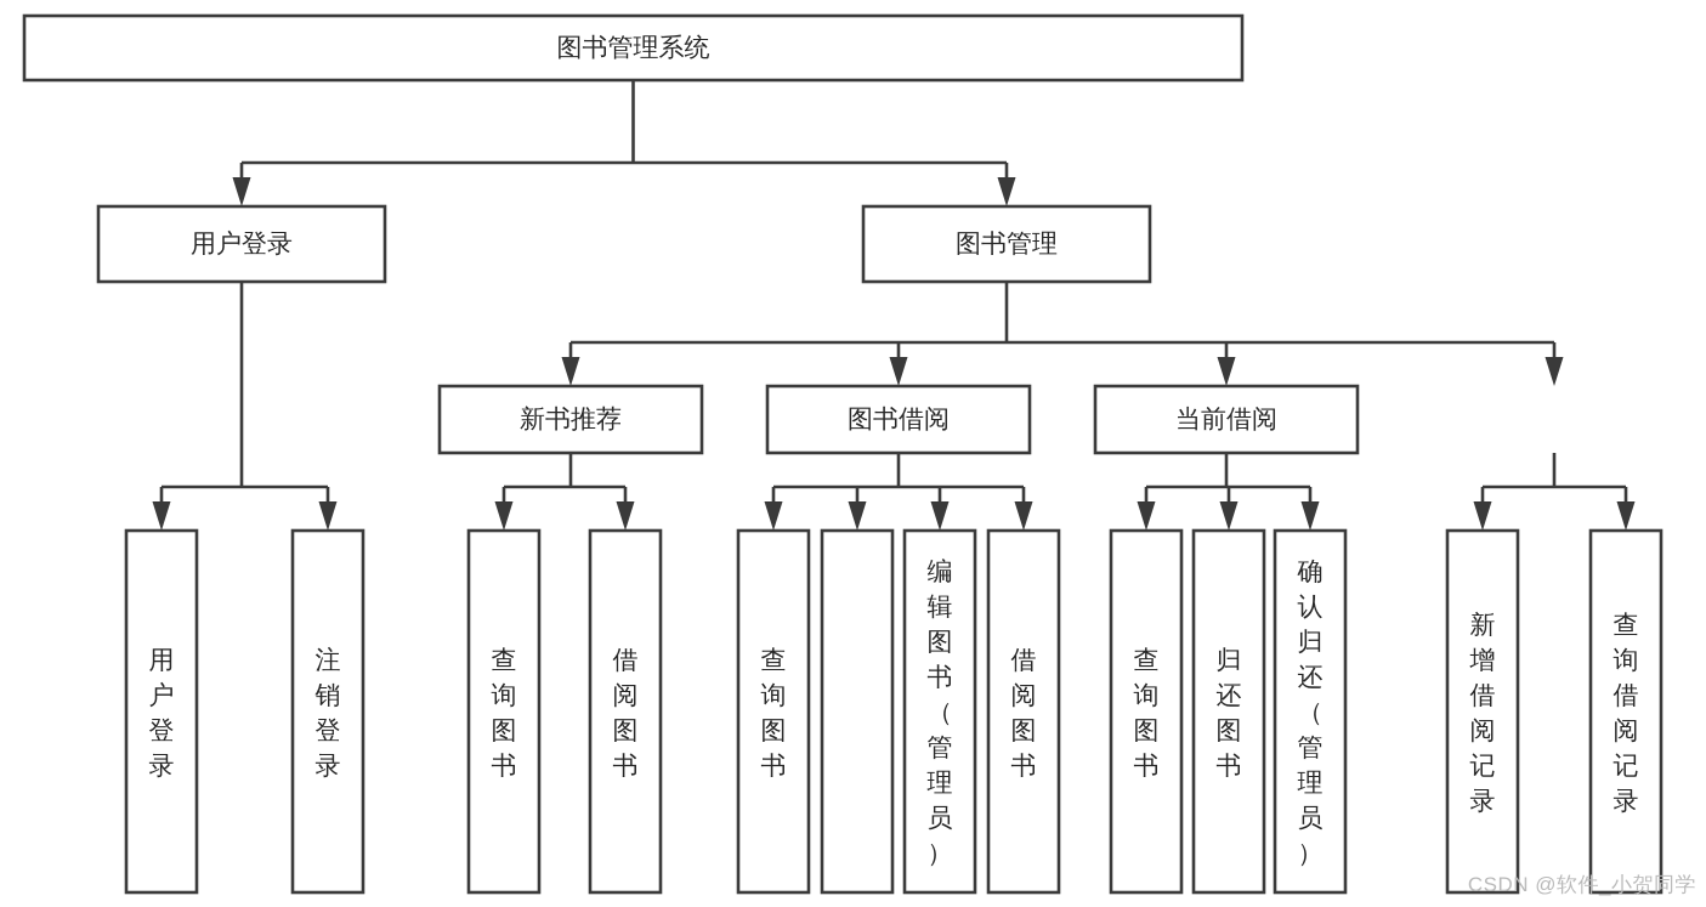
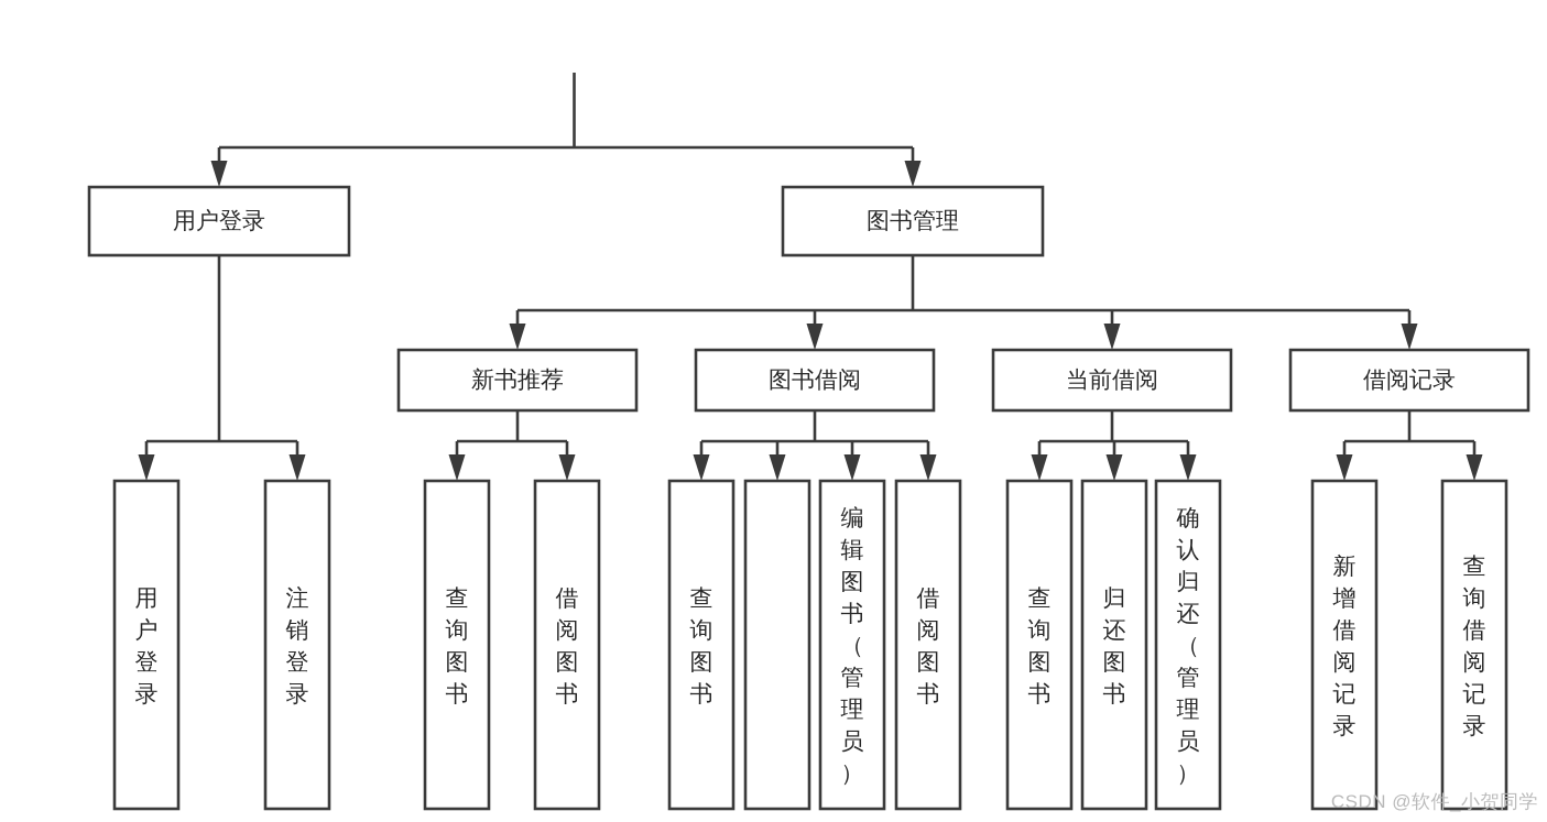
- 图书管理系统
  用户登录
  图书管理
  新书推荐
  图书借阅
  当前借阅
+ 借阅记录
  用户登录
  注销登录
  查询图书
  借阅图书
  查询图书
  编辑图书（管理员）
  借阅图书
  查询图书
  归还图书
  确认归还（管理员）
  新增借阅记录
  查询借阅记录
  CSDN @软件_小贺同学
